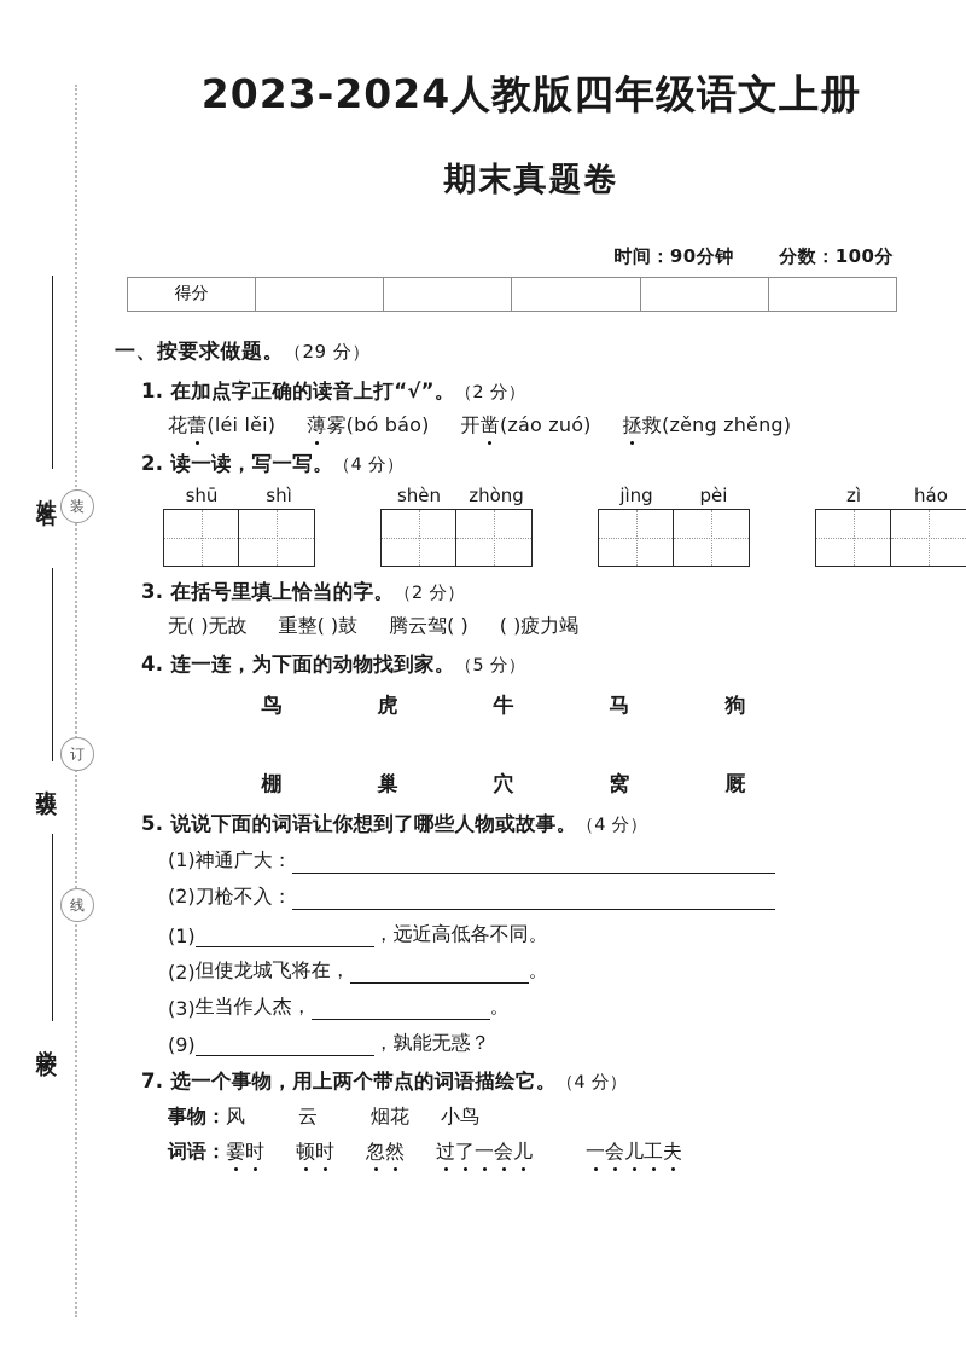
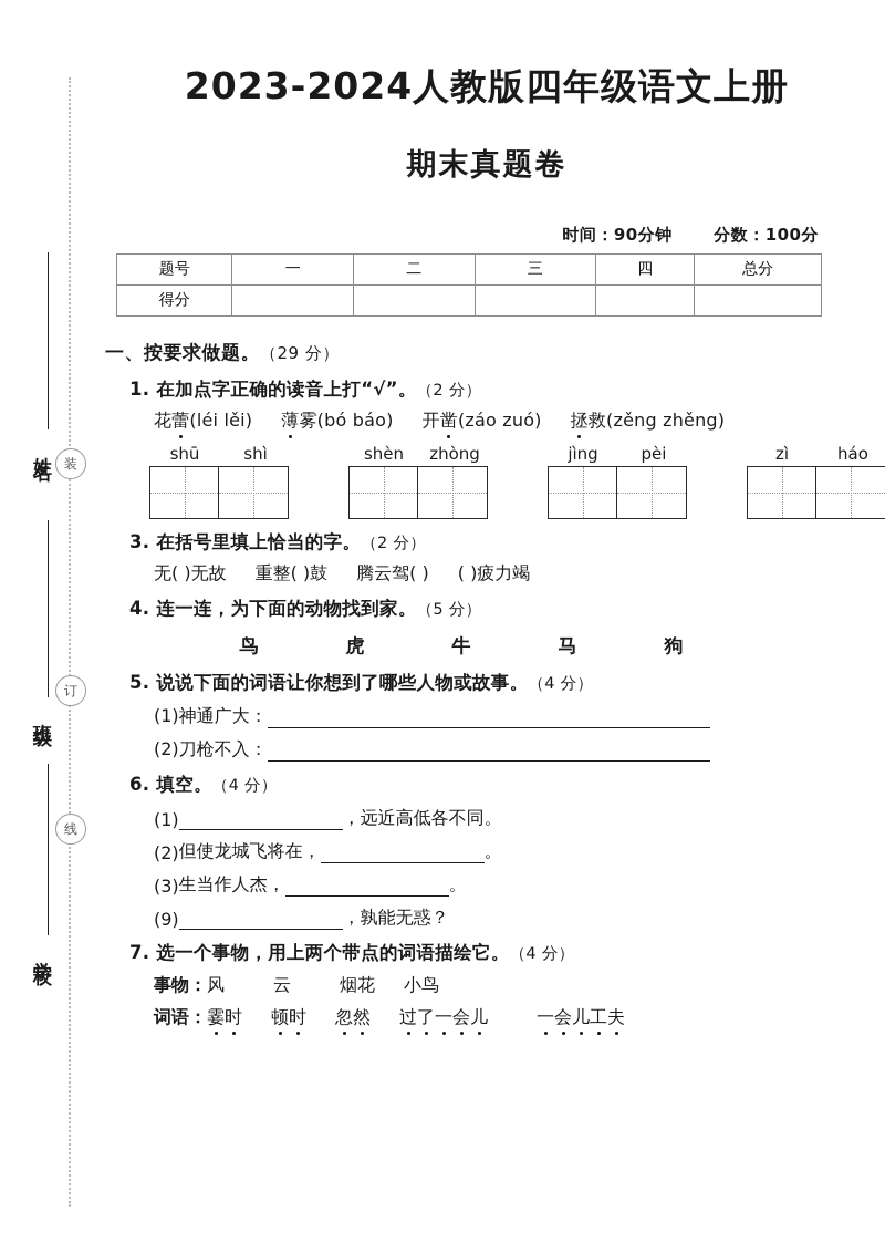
  装
  订
  线
  2023-2024人教版四年级语文上册
  期末真题卷
  时间：90分钟 分数：100分
+ 题号	一	二	三	四	总分
  得分
  一、按要求做题。（29 分）
  1. 在加点字正确的读音上打“√”。（2 分）
  花蕾(léi lěi) 薄雾(bó báo) 开凿(záo zuó) 拯救(zěng zhěng)
- 2. 读一读，写一写。（4 分）
  shū
  shì
  shèn
  zhòng
  jìng
  pèi
  zì
  háo
  3. 在括号里填上恰当的字。（2 分）
  无( )无故 重整( )鼓 腾云驾( ) ( )疲力竭
  4. 连一连，为下面的动物找到家。（5 分）
  鸟
  虎
  牛
  马
  狗
- 棚
- 巢
- 穴
- 窝
- 厩
  5. 说说下面的词语让你想到了哪些人物或故事。（4 分）
  (1)神通广大：
  (2)刀枪不入：
+ 6. 填空。（4 分）
  (1)
  ，远近高低各不同。
  (2)
  但使龙城飞将在，
  。
  (3)
  生当作人杰，
  。
  (9)
  ，孰能无惑？
  7. 选一个事物，用上两个带点的词语描绘它。（4 分）
  事物：风 云 烟花 小鸟
  词语：霎时 顿时 忽然 过了一会儿 一会儿工夫
